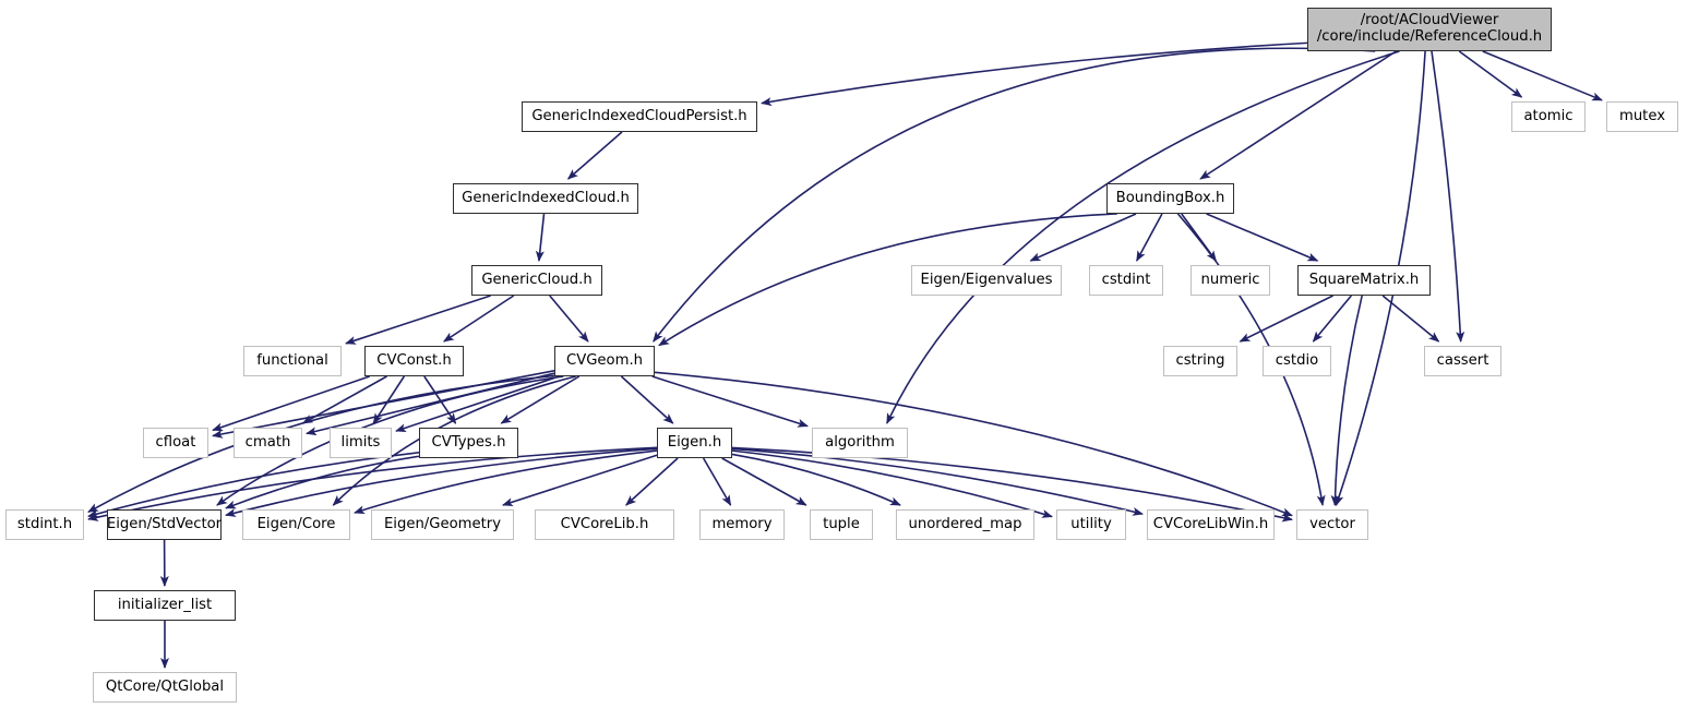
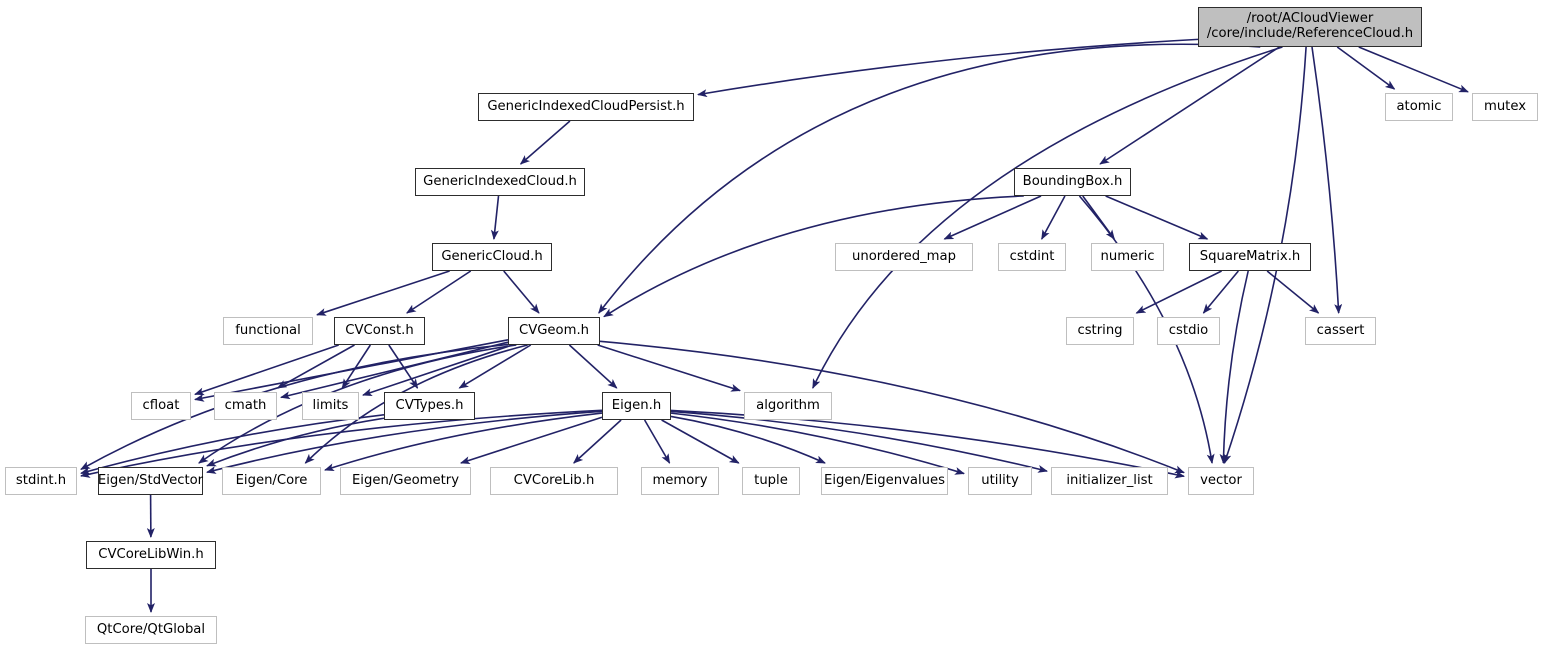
  /root/ACloudViewer
  /core/include/ReferenceCloud.h
  atomic
  mutex
  GenericIndexedCloudPersist.h
  GenericIndexedCloud.h
  GenericCloud.h
  BoundingBox.h
- Eigen/Eigenvalues
+ unordered_map
  cstdint
  numeric
  SquareMatrix.h
  cstring
  cstdio
  cassert
  functional
  CVConst.h
  CVGeom.h
  cfloat
  cmath
  limits
  CVTypes.h
  Eigen.h
  algorithm
  stdint.h
  Eigen/StdVector
  Eigen/Core
  Eigen/Geometry
  CVCoreLib.h
  memory
  tuple
- unordered_map
+ Eigen/Eigenvalues
  utility
- CVCoreLibWin.h
+ initializer_list
  vector
- initializer_list
+ CVCoreLibWin.h
  QtCore/QtGlobal
